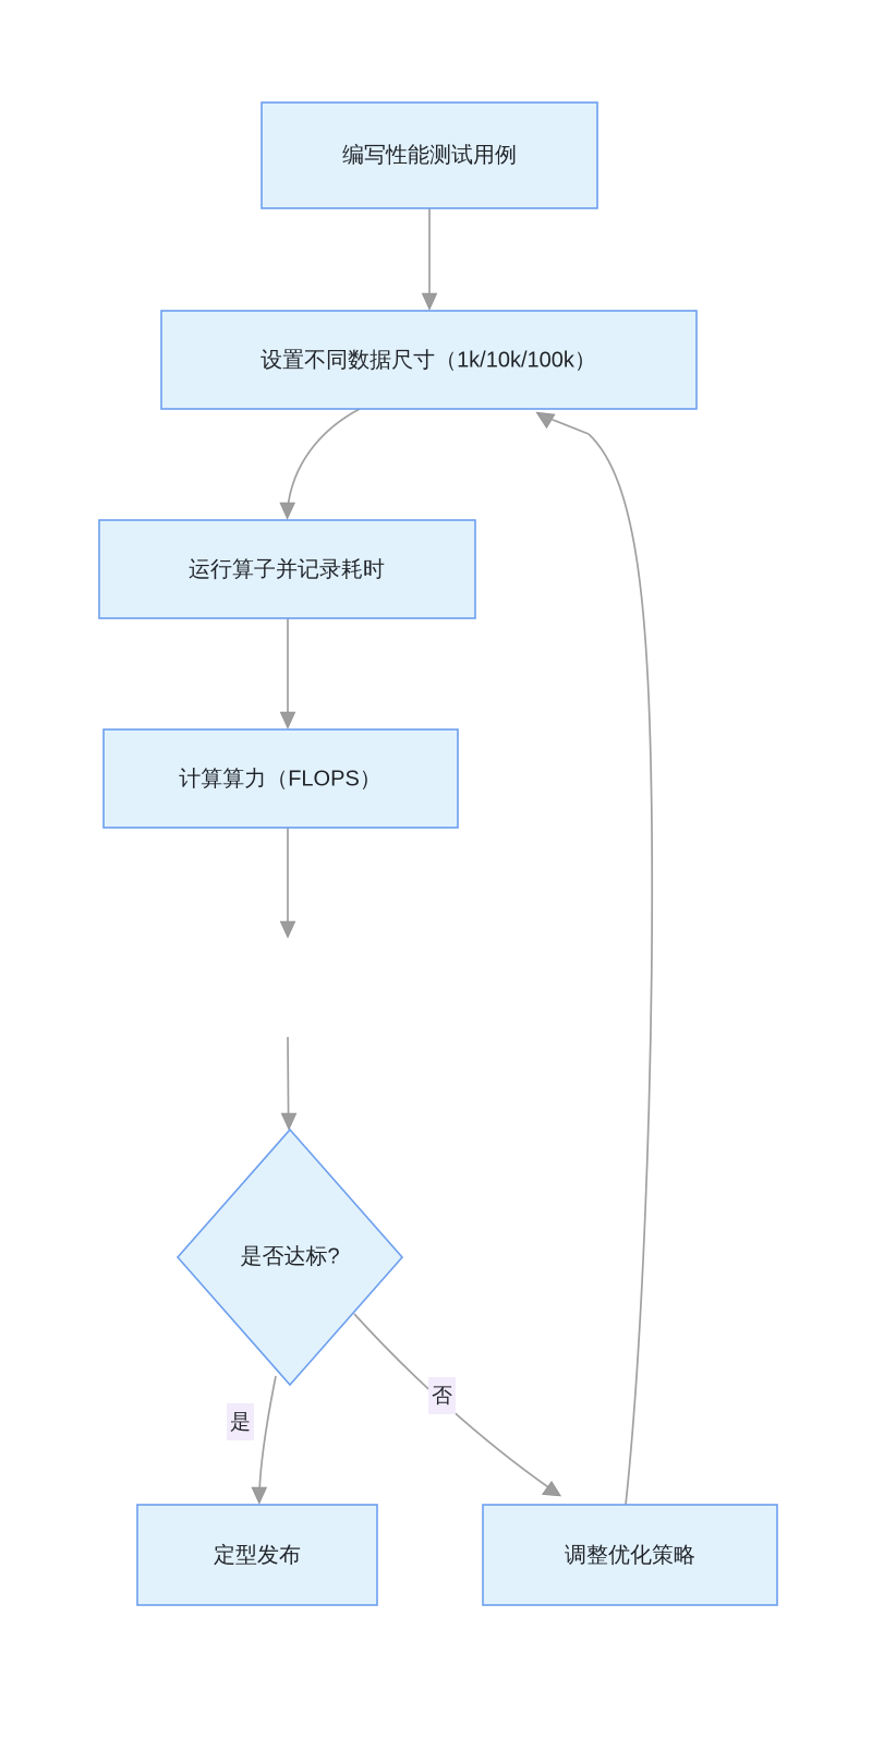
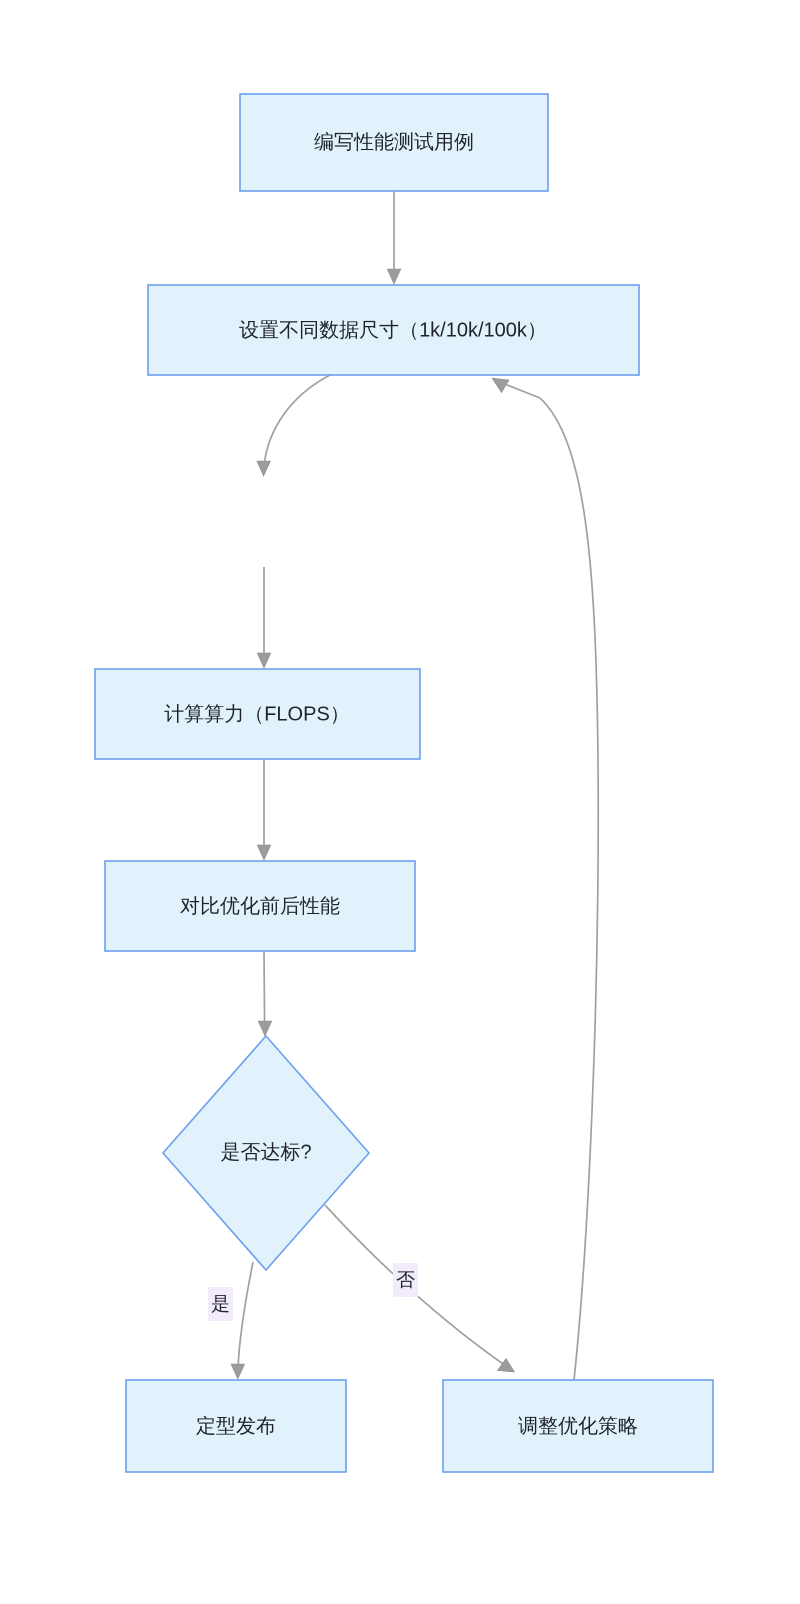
  编写性能测试用例
  设置不同数据尺寸（1k/10k/100k）
- 运行算子并记录耗时
  计算算力（FLOPS）
+ 对比优化前后性能
  是否达标?
  定型发布
  调整优化策略
  是
  否
